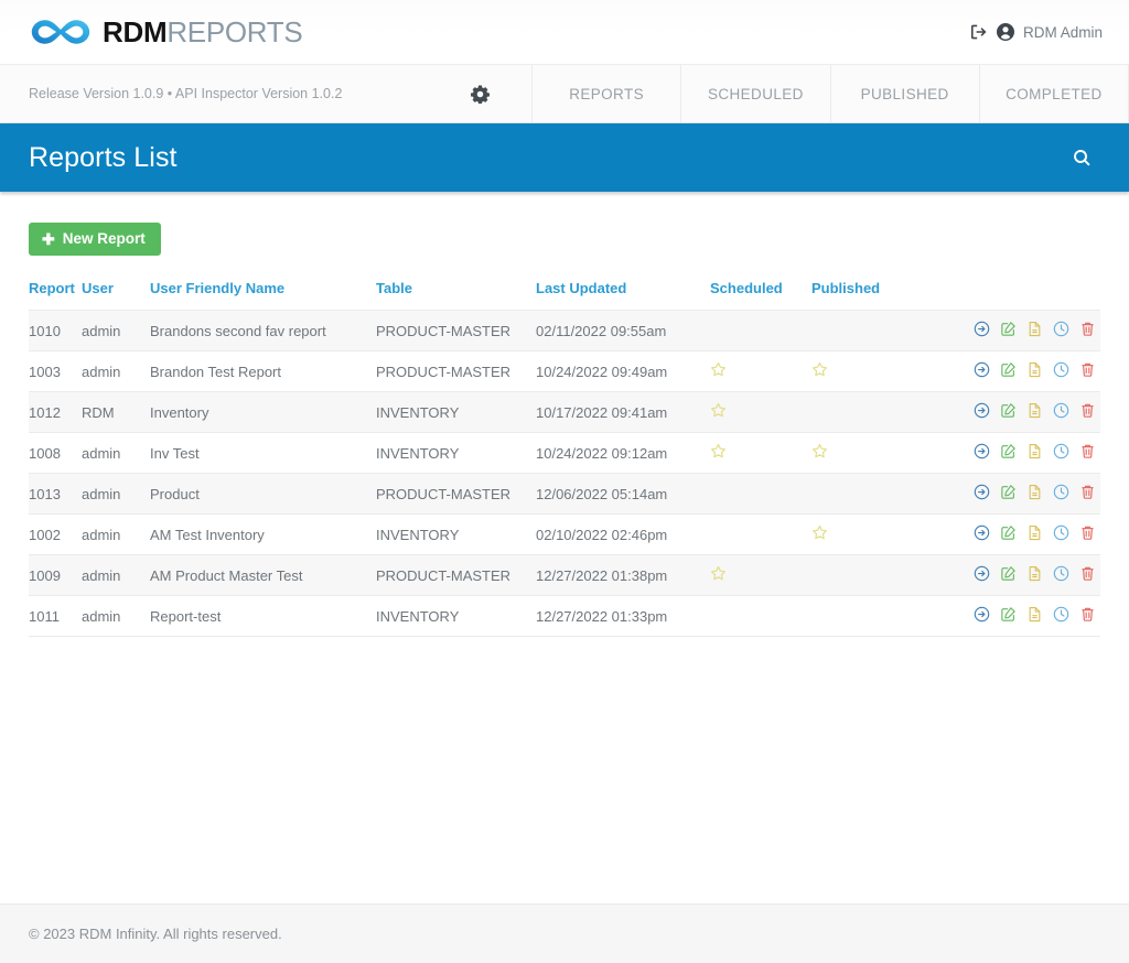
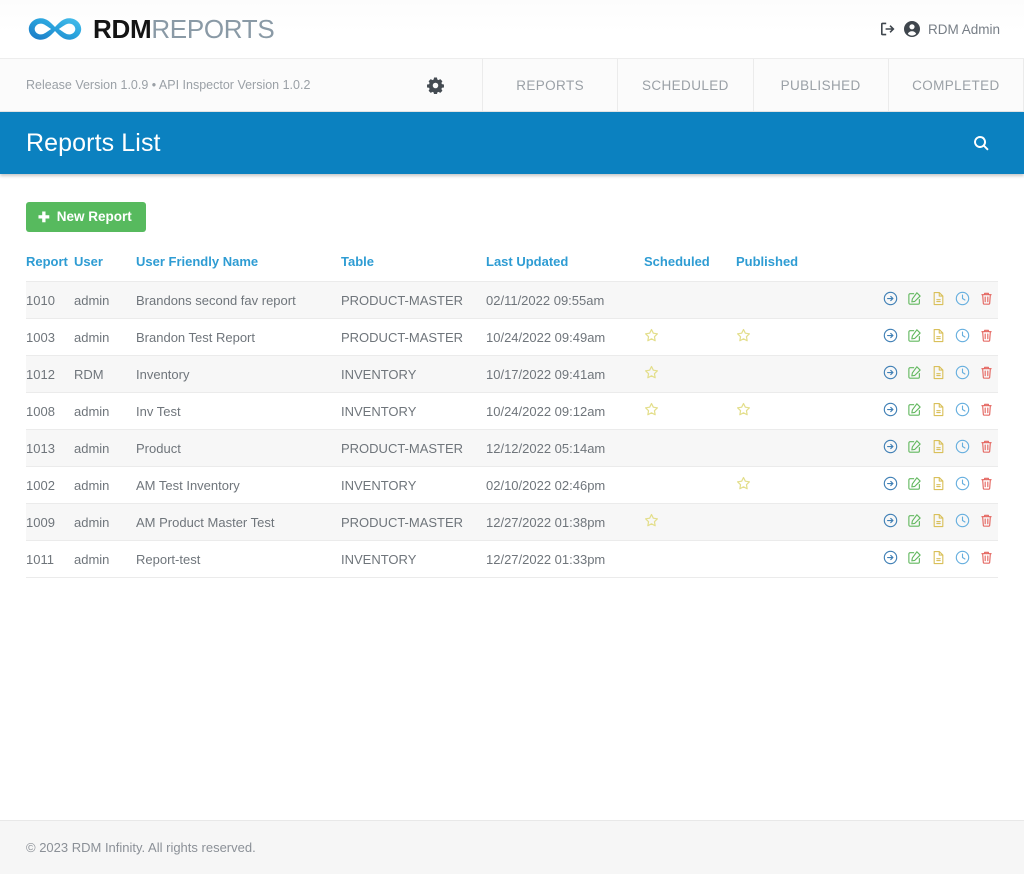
  RDMREPORTS
  RDM Admin
  Release Version 1.0.9 • API Inspector Version 1.0.2
  REPORTS
  SCHEDULED
  PUBLISHED
  COMPLETED
  Reports List
  ✚
  New Report
  Report	User	User Friendly Name	Table	Last Updated	Scheduled	Published
  1010	admin	Brandons second fav report	PRODUCT-MASTER	02/11/2022 09:55am
  1003	admin	Brandon Test Report	PRODUCT-MASTER	10/24/2022 09:49am
  1012	RDM	Inventory	INVENTORY	10/17/2022 09:41am
  1008	admin	Inv Test	INVENTORY	10/24/2022 09:12am
- 1013	admin	Product	PRODUCT-MASTER	12/06/2022 05:14am
+ 1013	admin	Product	PRODUCT-MASTER	12/12/2022 05:14am
  1002	admin	AM Test Inventory	INVENTORY	02/10/2022 02:46pm
  1009	admin	AM Product Master Test	PRODUCT-MASTER	12/27/2022 01:38pm
  1011	admin	Report-test	INVENTORY	12/27/2022 01:33pm
  © 2023 RDM Infinity. All rights reserved.
